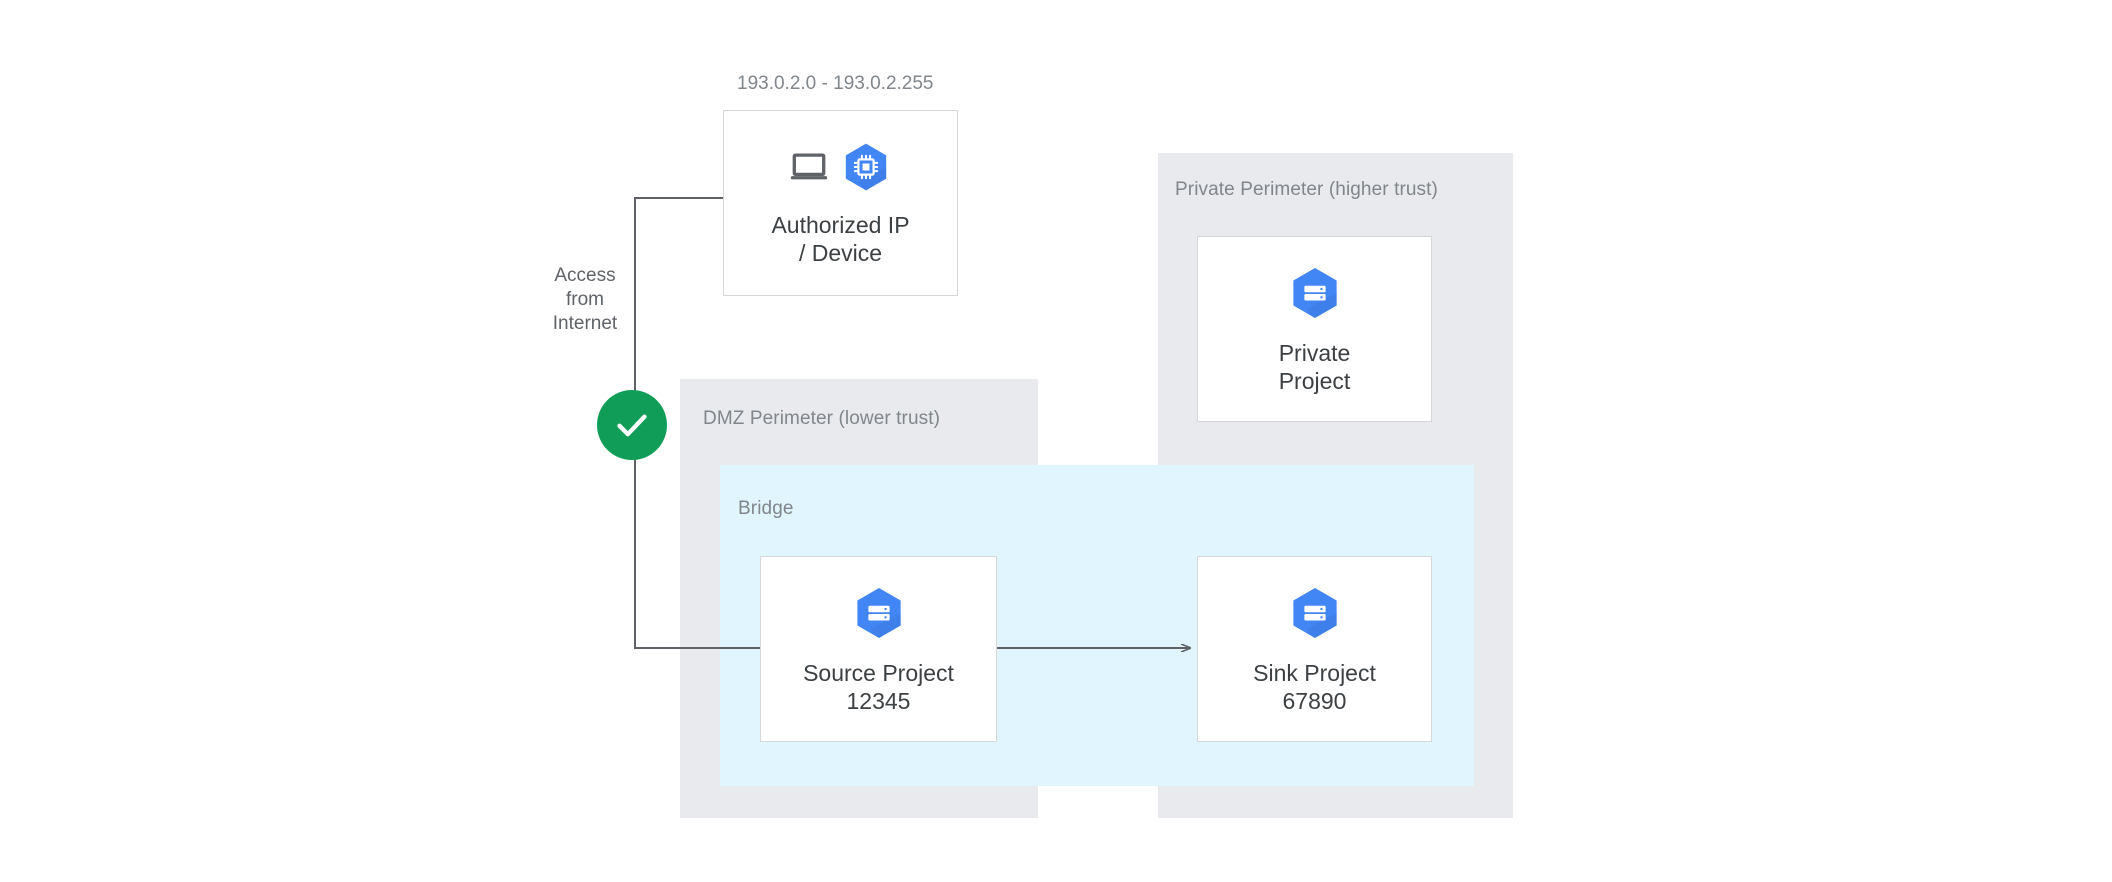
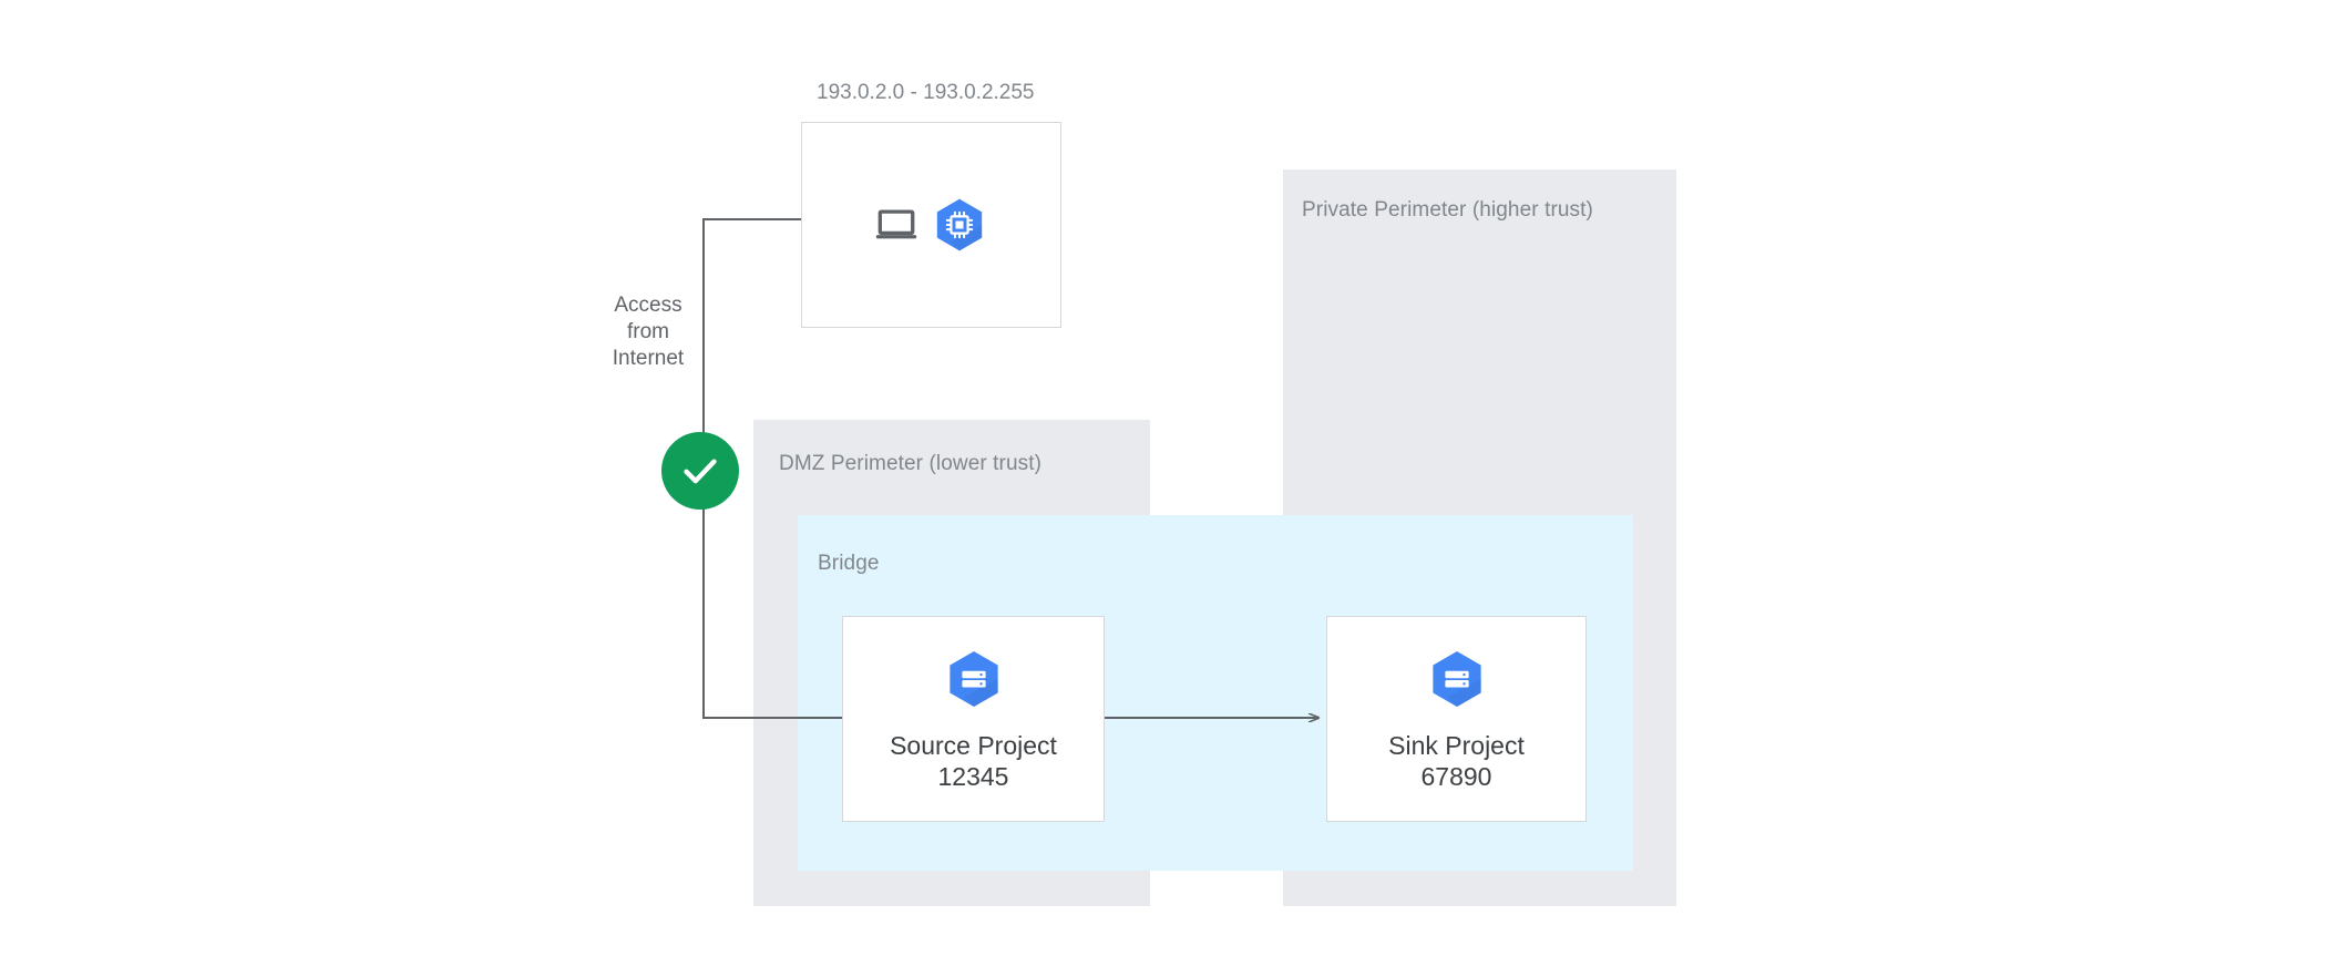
  DMZ Perimeter (lower trust)
  Private Perimeter (higher trust)
  Bridge
  Access
  from
  Internet
  193.0.2.0 - 193.0.2.255
- Authorized IP
- / Device
- Private
- Project
  Source Project
  12345
  Sink Project
  67890
